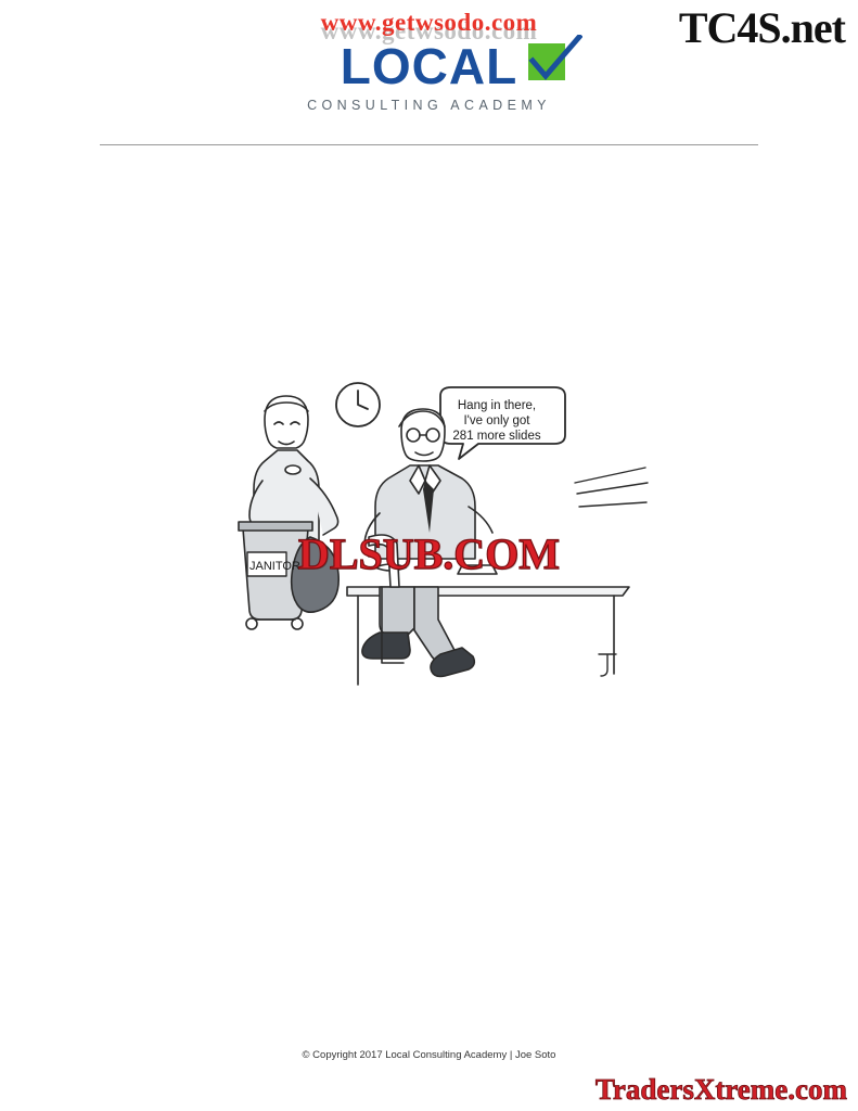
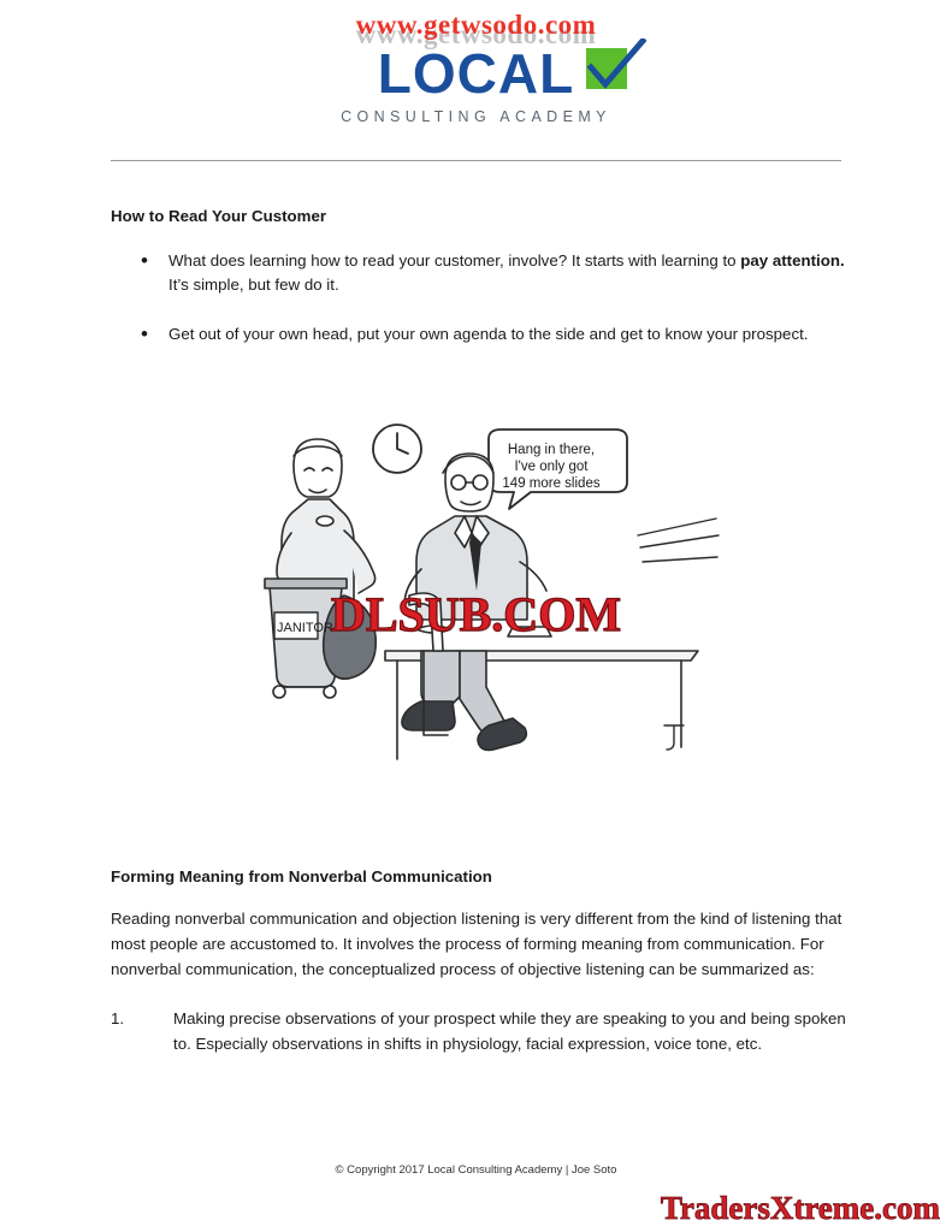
  www.getwsodo.com
  www.getwsodo.com
- TC4S.net
  LOCAL
  CONSULTING ACADEMY
+ How to Read Your Customer
+ What does learning how to read your customer, involve? It starts with learning to pay attention. It’s simple, but few do it.
+ Get out of your own head, put your own agenda to the side and get to know your prospect.
  Hang in there,
  I've only got
- 281 more slides
+ 149 more slides
  JANITOR
  DLSUB.COM
+ Forming Meaning from Nonverbal Communication
+ Reading nonverbal communication and objection listening is very different from the kind of listening that most people are accustomed to. It involves the process of forming meaning from communication. For nonverbal communication, the conceptualized process of objective listening can be summarized as:
+ 1.
+ Making precise observations of your prospect while they are speaking to you and being spoken to. Especially observations in shifts in physiology, facial expression, voice tone, etc.
  © Copyright 2017 Local Consulting Academy | Joe Soto
  TradersXtreme.com
